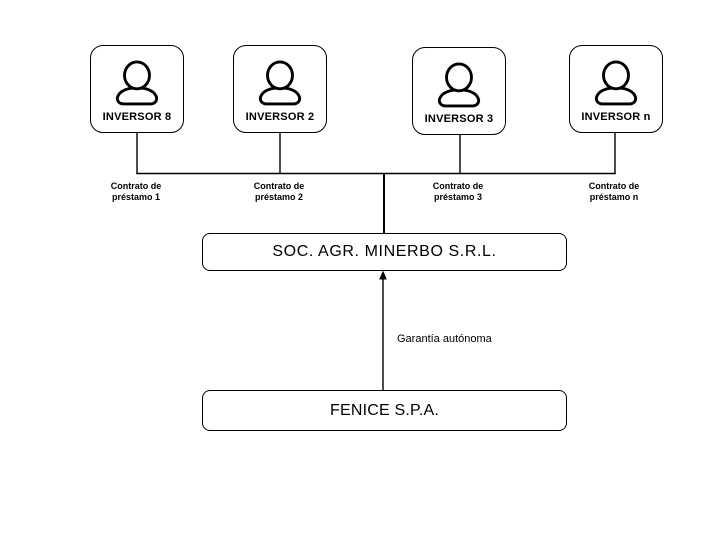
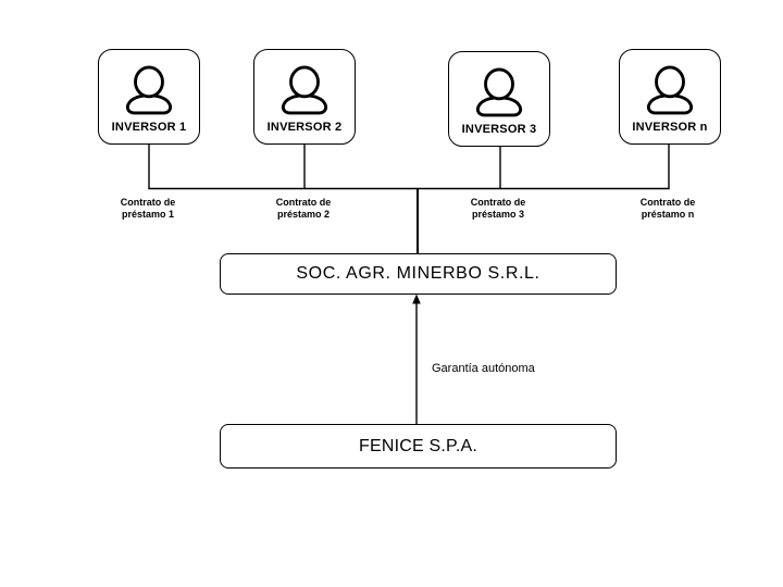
- INVERSOR 8
+ INVERSOR 1
  INVERSOR 2
  INVERSOR 3
  INVERSOR n
  Contrato de
  préstamo 1
  Contrato de
  préstamo 2
  Contrato de
  préstamo 3
  Contrato de
  préstamo n
  SOC. AGR. MINERBO S.R.L.
  Garantía autónoma
  FENICE S.P.A.
